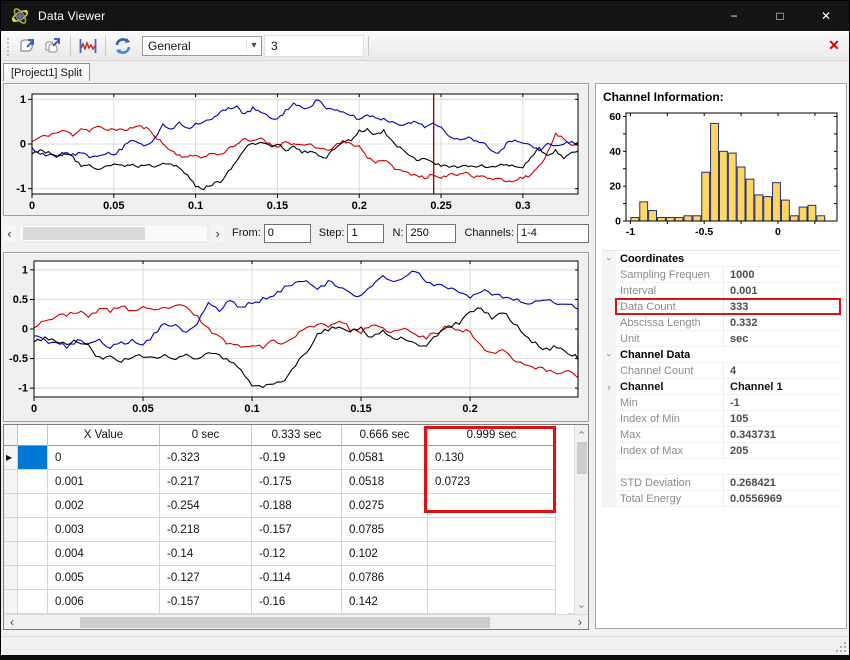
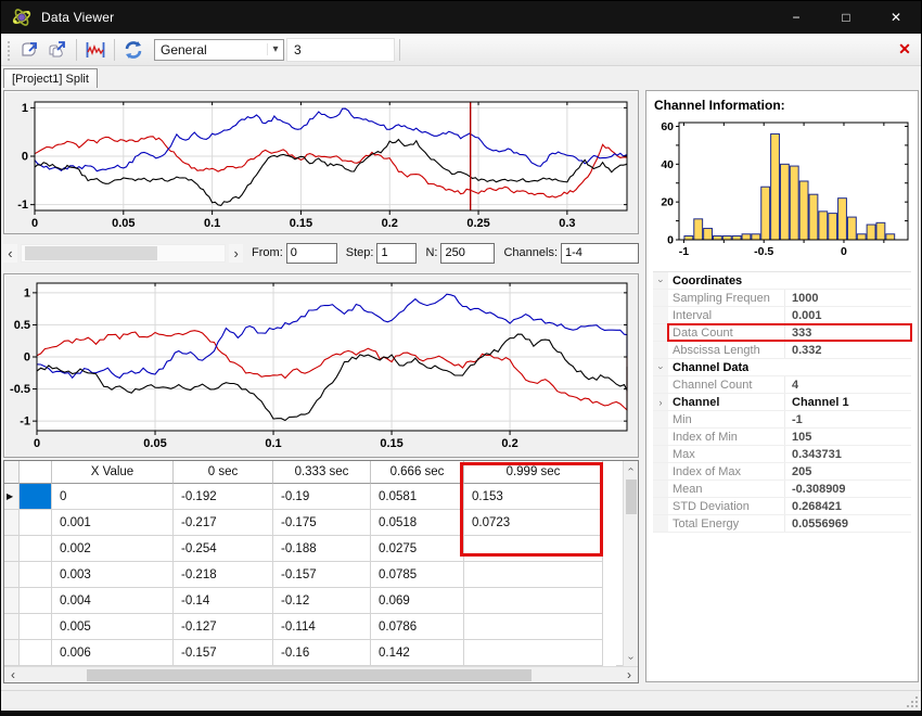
  Data Viewer
  −
  □
  ✕
  General
  ▾
  3
  ✕
  [Project1] Split
  0
  0.05
  0.1
  0.15
  0.2
  0.25
  0.3
  -1
  0
  1
  ‹
  ›
  From:
  0
  Step:
  1
  N:
  250
  Channels:
  1-4
  0
  0.05
  0.1
  0.15
  0.2
  -1
  -0.5
  0
  0.5
  1
  X Value
  0 sec
  0.333 sec
  0.666 sec
  0.999 sec
  ▶
  0
- -0.323
+ -0.192
  -0.19
  0.0581
- 0.130
+ 0.153
  0.001
  -0.217
  -0.175
  0.0518
  0.0723
  0.002
  -0.254
  -0.188
  0.0275
  0.003
  -0.218
  -0.157
  0.0785
  0.004
  -0.14
  -0.12
- 0.102
+ 0.069
  0.005
  -0.127
  -0.114
  0.0786
  0.006
  -0.157
  -0.16
  0.142
  ‹
  ›
  Channel Information:
  -1
  -0.5
  0
  0
  20
  40
  60
  Coordinates
  Sampling Frequen
  1000
  Interval
  0.001
  Data Count
  333
  Abscissa Length
  0.332
- Unit
- sec
  Channel Data
  Channel Count
  4
  ›
  Channel
  Channel 1
  Min
  -1
  Index of Min
  105
  Max
  0.343731
  Index of Max
  205
+ Mean
+ -0.308909
  STD Deviation
  0.268421
  Total Energy
  0.0556969
